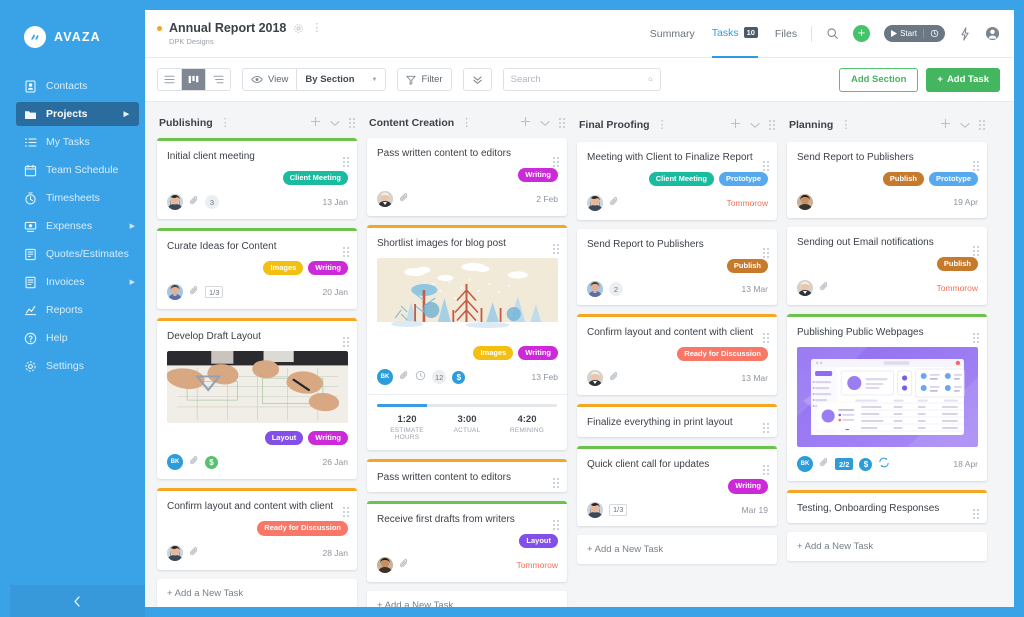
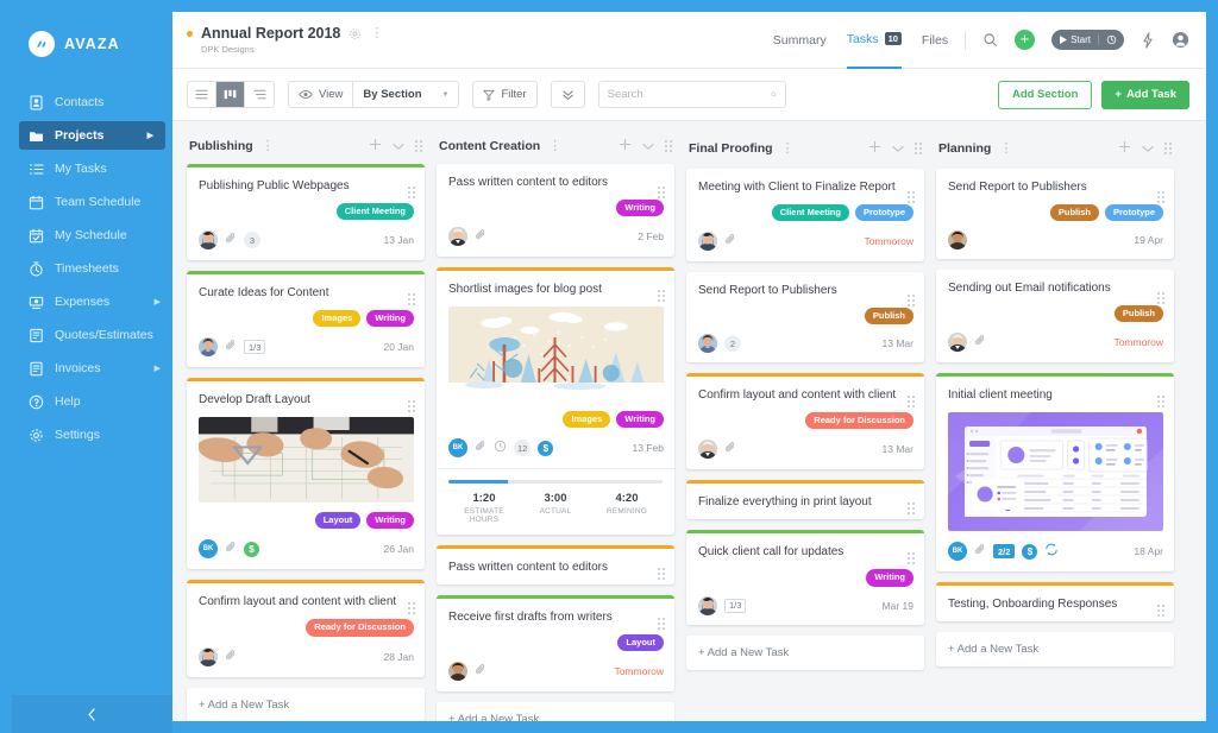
  AVAZA
  Contacts
  Projects
  My Tasks
  Team Schedule
+ My Schedule
  Timesheets
  Expenses
  Quotes/Estimates
  Invoices
- Reports
  Help
  Settings
  Annual Report 2018
  ⋮
  DPK Designs
  Summary
  Tasks
  10
  Files
  +
  Start
  View
  By Section
  Filter
  Search
  Add Section
  +
  Add Task
  Publishing
  ⋮
- Initial client meeting
+ Publishing Public Webpages
  Client Meeting
  3
  13 Jan
  Curate Ideas for Content
  Images
  Writing
  1/3
  20 Jan
  Develop Draft Layout
  Layout
  Writing
  $
  26 Jan
  Confirm layout and content with client
  Ready for Discussion
  28 Jan
  + Add a New Task
  Content Creation
  ⋮
  Pass written content to editors
  Writing
  2 Feb
  Shortlist images for blog post
  Images
  Writing
  12
  $
  13 Feb
  1:20
  3:00
  4:20
  Pass written content to editors
  Receive first drafts from writers
  Layout
  Tommorow
  + Add a New Task
  Final Proofing
  ⋮
  Meeting with Client to Finalize Report
  Client Meeting
  Prototype
  Tommorow
  Send Report to Publishers
  Publish
  2
  13 Mar
  Confirm layout and content with client
  Ready for Discussion
  13 Mar
  Finalize everything in print layout
  Quick client call for updates
  Writing
  1/3
  Mar 19
  + Add a New Task
  Planning
  ⋮
  Send Report to Publishers
  Publish
  Prototype
  19 Apr
  Sending out Email notifications
  Publish
  Tommorow
- Publishing Public Webpages
+ Initial client meeting
  2/2
  $
  18 Apr
  Testing, Onboarding Responses
  + Add a New Task
